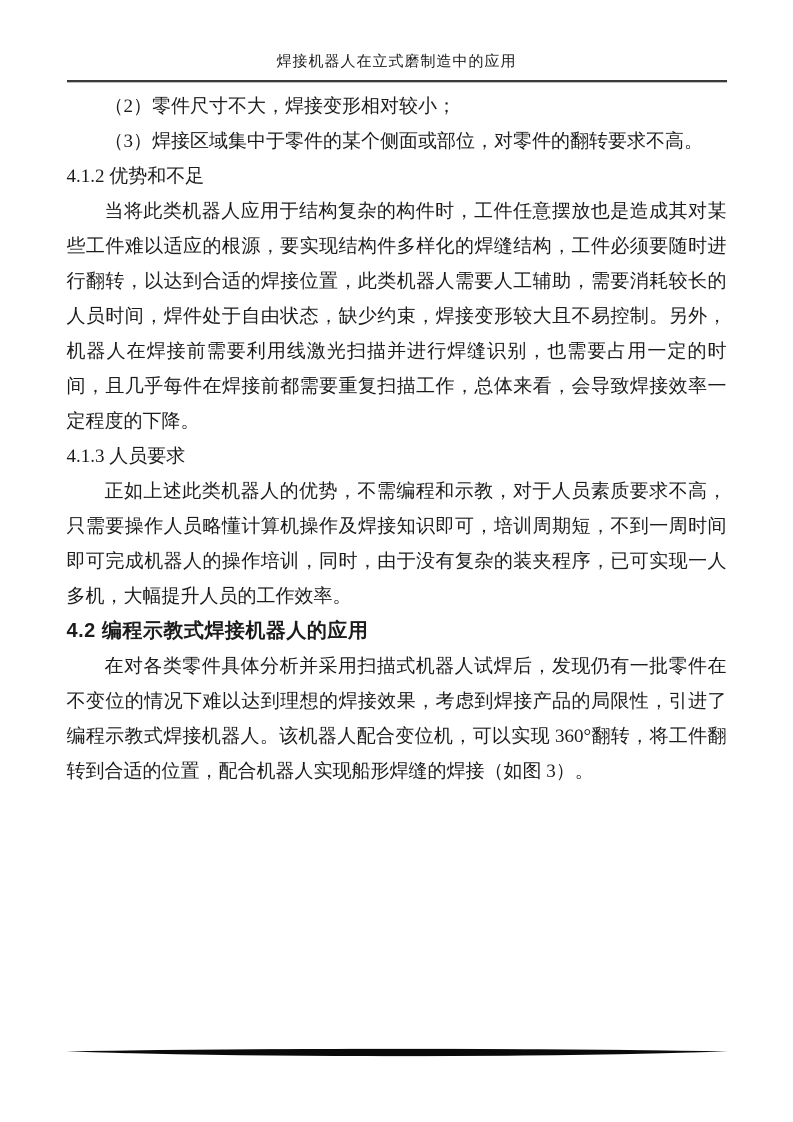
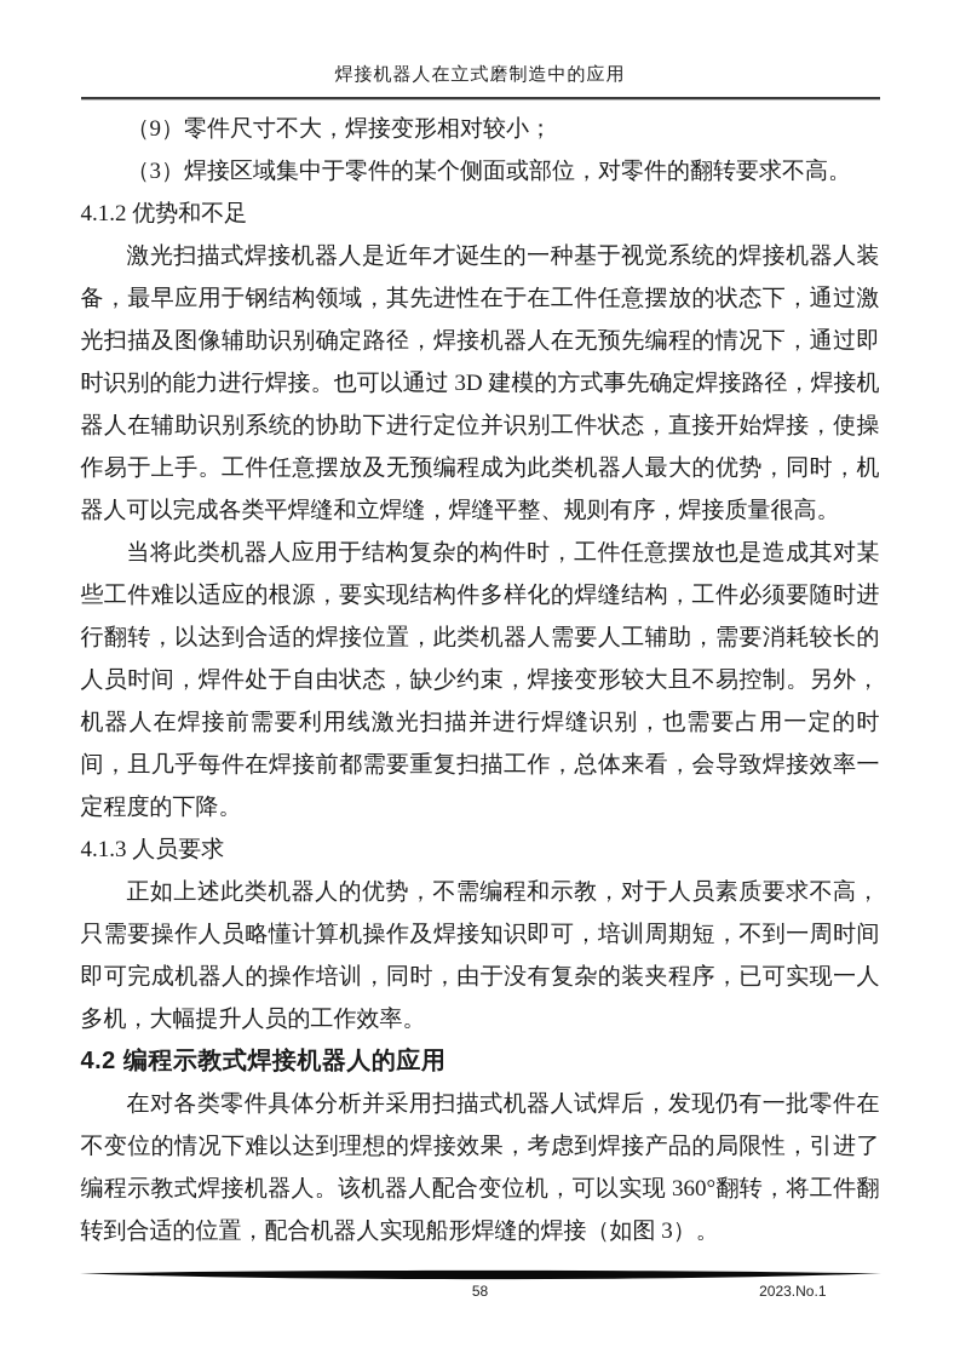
  焊接机器人在立式磨制造中的应用
- （2）零件尺寸不大，焊接变形相对较小；
+ （9）零件尺寸不大，焊接变形相对较小；
  （3）焊接区域集中于零件的某个侧面或部位，对零件的翻转要求不高。
  4.1.2 优势和不足
+ 激光扫描式焊接机器人是近年才诞生的一种基于视觉系统的焊接机器人装备，最早应用于钢结构领域，其先进性在于在工件任意摆放的状态下，通过激光扫描及图像辅助识别确定路径，焊接机器人在无预先编程的情况下，通过即时识别的能力进行焊接。也可以通过 3D 建模的方式事先确定焊接路径，焊接机器人在辅助识别系统的协助下进行定位并识别工件状态，直接开始焊接，使操作易于上手。工件任意摆放及无预编程成为此类机器人最大的优势，同时，机器人可以完成各类平焊缝和立焊缝，焊缝平整、规则有序，焊接质量很高。
  当将此类机器人应用于结构复杂的构件时，工件任意摆放也是造成其对某些工件难以适应的根源，要实现结构件多样化的焊缝结构，工件必须要随时进行翻转，以达到合适的焊接位置，此类机器人需要人工辅助，需要消耗较长的人员时间，焊件处于自由状态，缺少约束，焊接变形较大且不易控制。另外，机器人在焊接前需要利用线激光扫描并进行焊缝识别，也需要占用一定的时间，且几乎每件在焊接前都需要重复扫描工作，总体来看，会导致焊接效率一定程度的下降。
  4.1.3 人员要求
  正如上述此类机器人的优势，不需编程和示教，对于人员素质要求不高，只需要操作人员略懂计算机操作及焊接知识即可，培训周期短，不到一周时间即可完成机器人的操作培训，同时，由于没有复杂的装夹程序，已可实现一人多机，大幅提升人员的工作效率。
  4.2 编程示教式焊接机器人的应用
  在对各类零件具体分析并采用扫描式机器人试焊后，发现仍有一批零件在不变位的情况下难以达到理想的焊接效果，考虑到焊接产品的局限性，引进了编程示教式焊接机器人。该机器人配合变位机，可以实现 360°翻转，将工件翻转到合适的位置，配合机器人实现船形焊缝的焊接（如图 3）。
+ 58
+ 2023.No.1
